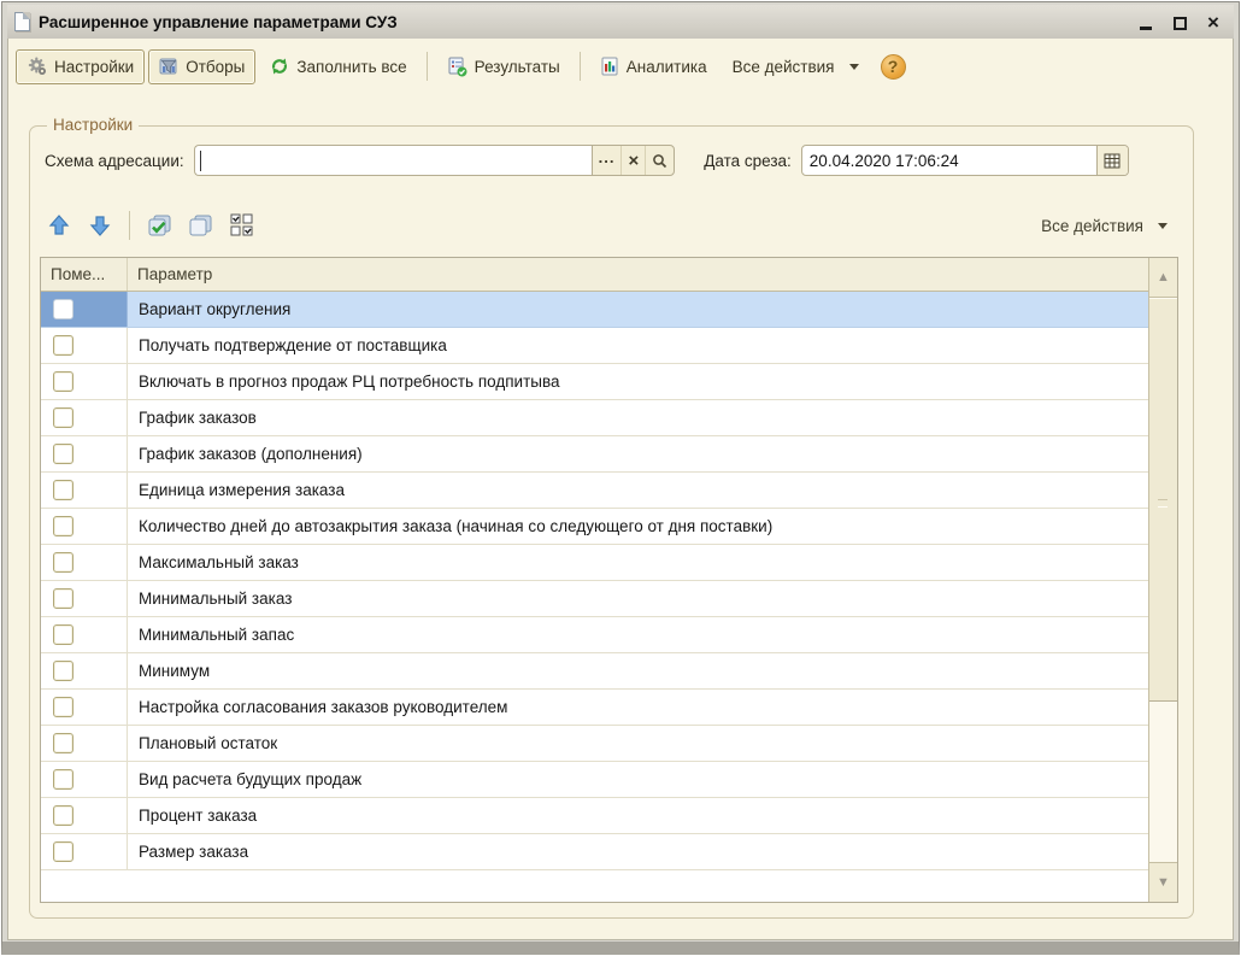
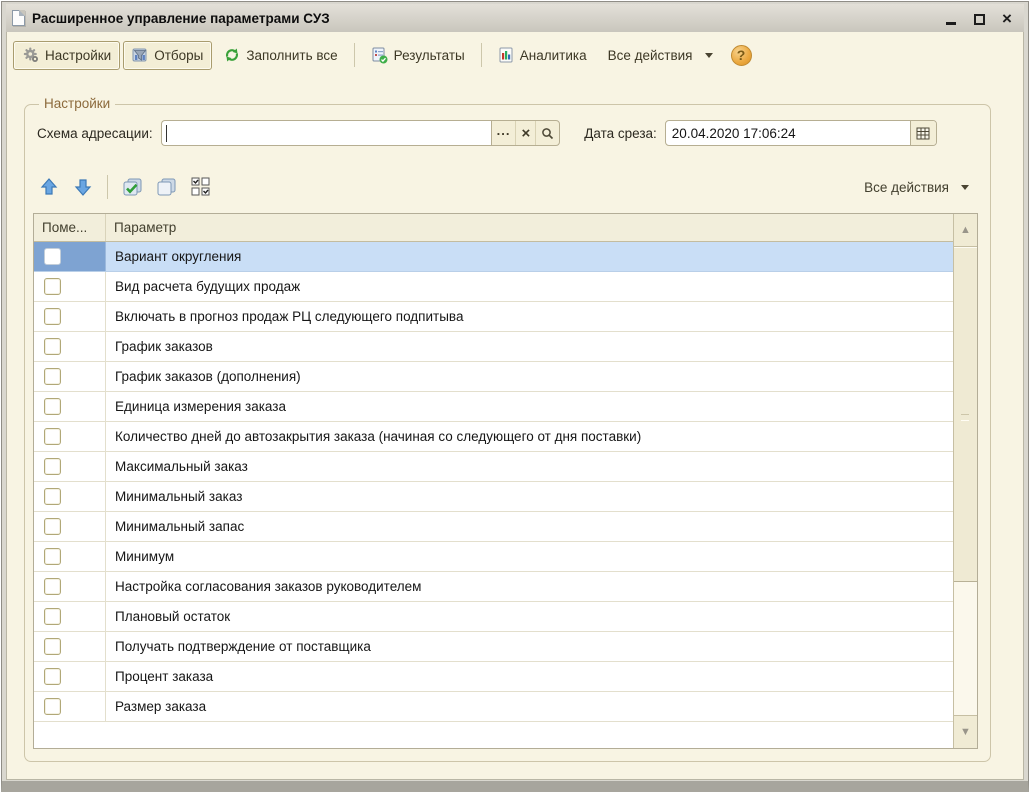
  Расширенное управление параметрами СУЗ
  ×
  Настройки
  Отборы
  Заполнить все
  Результаты
  Аналитика
  Все действия
  ?
  Настройки
  Схема адресации:
  ...
  ×
  Дата среза:
  20.04.2020 17:06:24
  Все действия
  Поме...
  Параметр
  Вариант округления
- Получать подтверждение от поставщика
+ Вид расчета будущих продаж
- Включать в прогноз продаж РЦ потребность подпитыва
+ Включать в прогноз продаж РЦ следующего подпитыва
  График заказов
  График заказов (дополнения)
  Единица измерения заказа
  Количество дней до автозакрытия заказа (начиная со следующего от дня поставки)
  Максимальный заказ
  Минимальный заказ
  Минимальный запас
  Минимум
  Настройка согласования заказов руководителем
  Плановый остаток
- Вид расчета будущих продаж
+ Получать подтверждение от поставщика
  Процент заказа
  Размер заказа
  ▲
  ▼
